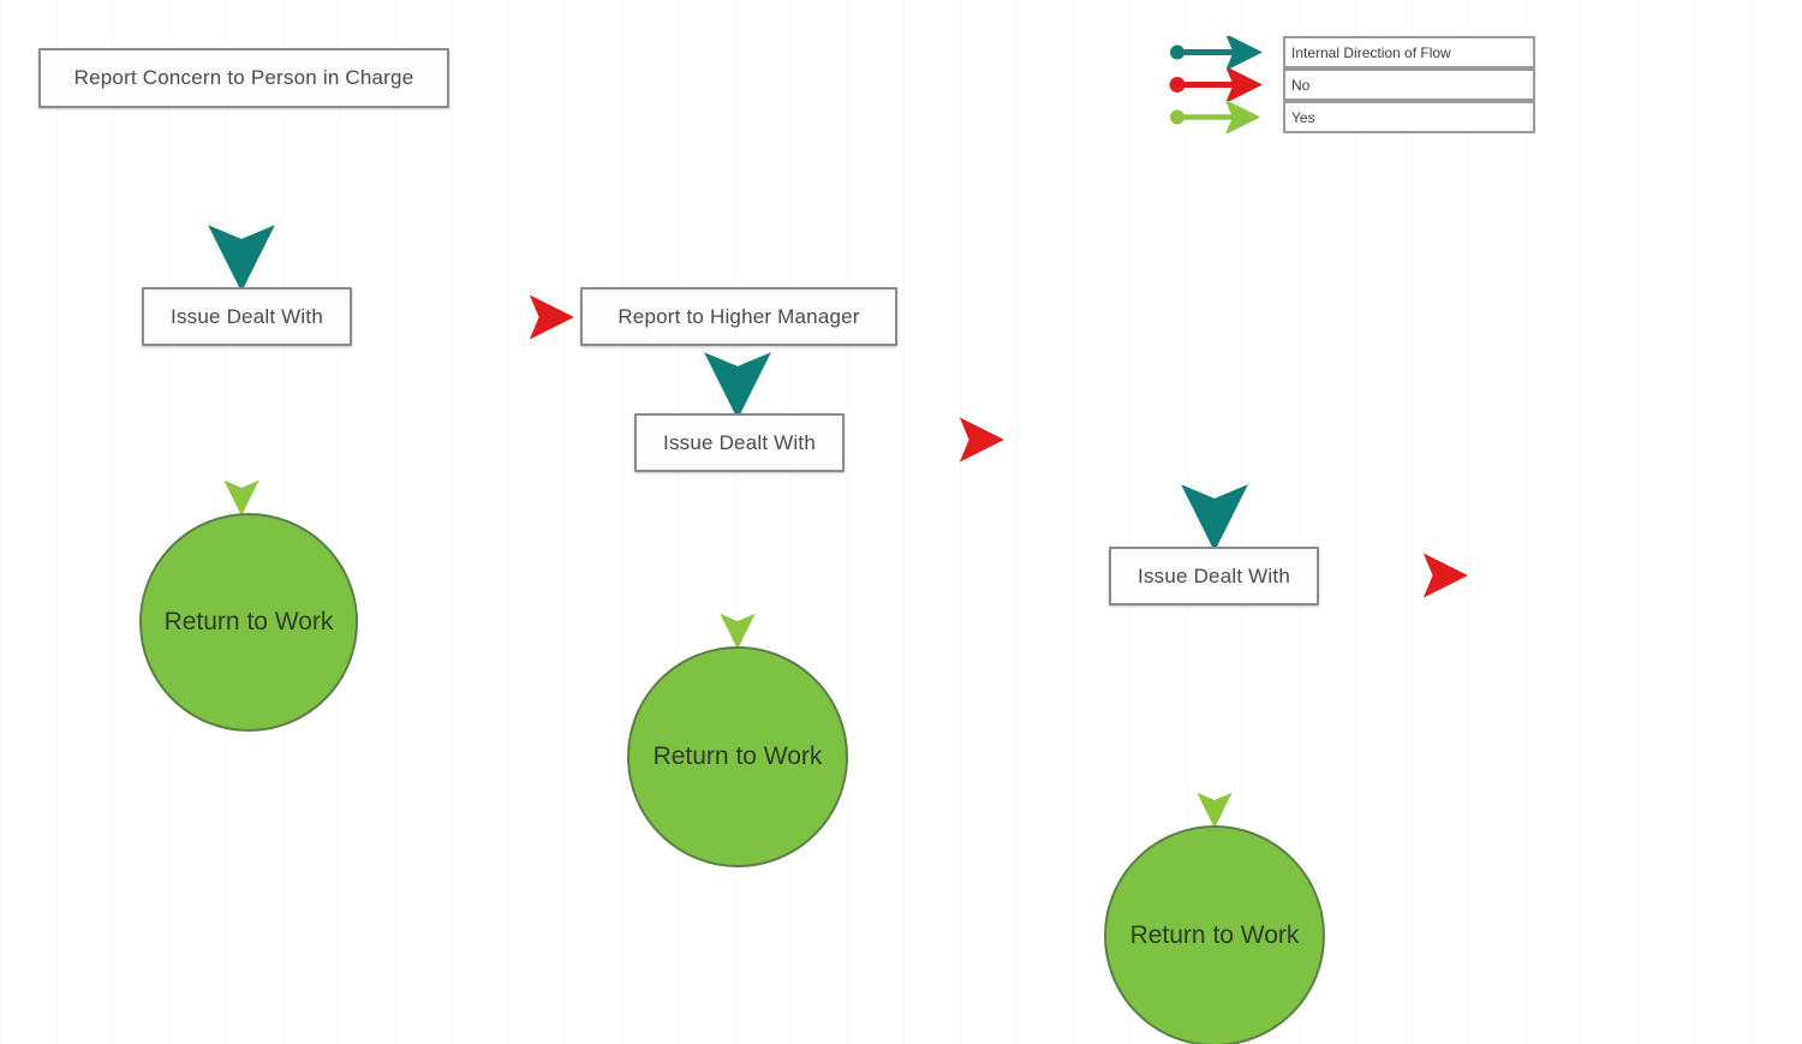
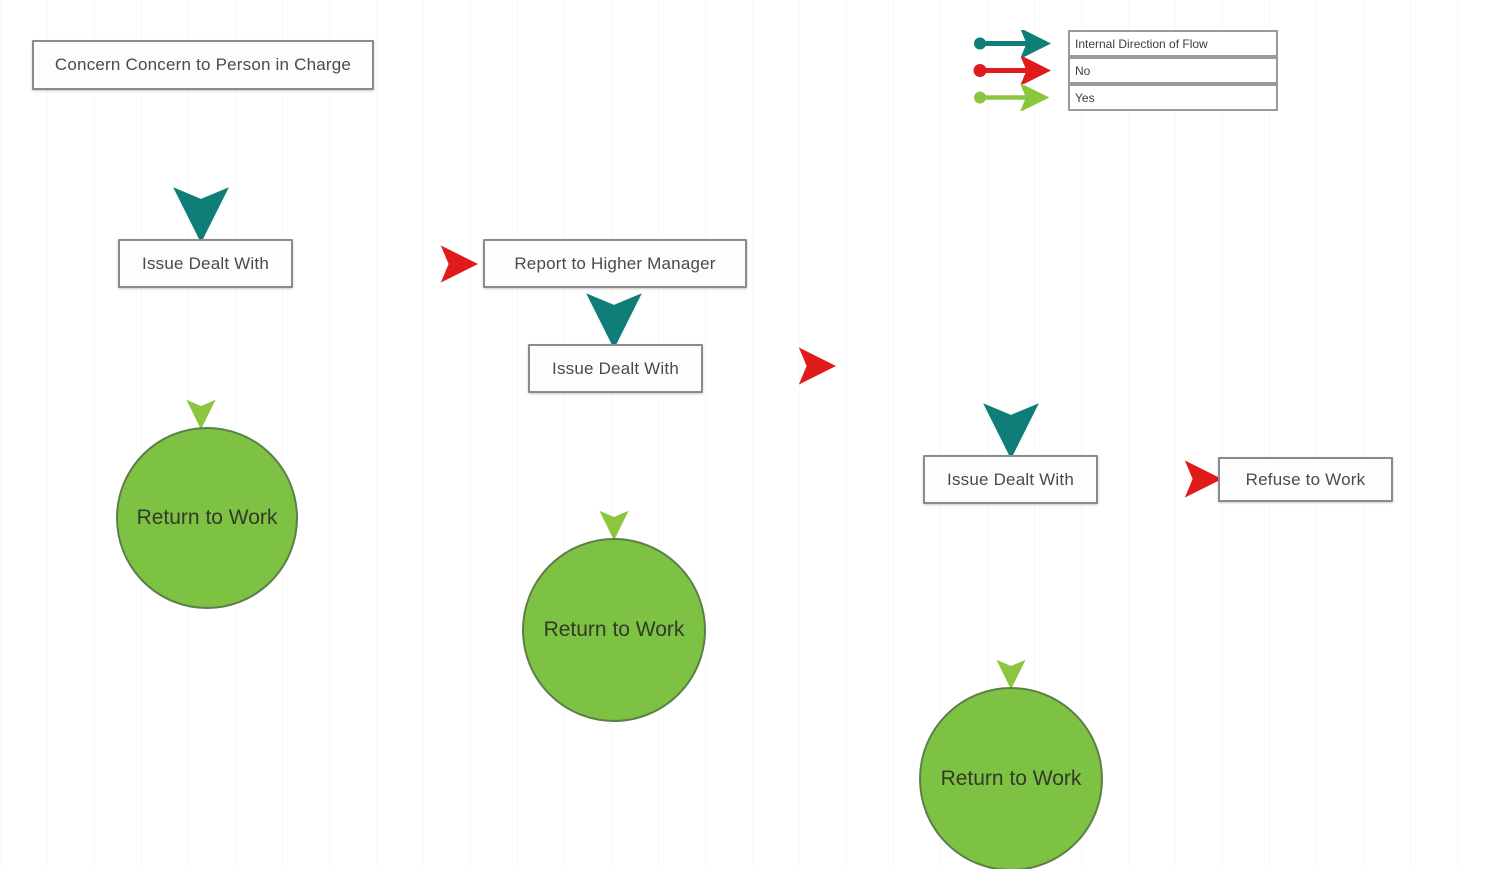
- Report Concern to Person in Charge
+ Concern Concern to Person in Charge
  Issue Dealt With
  Return to Work
  Report to Higher Manager
  Issue Dealt With
  Return to Work
  Issue Dealt With
  Return to Work
+ Refuse to Work
  Internal Direction of Flow
  No
  Yes
